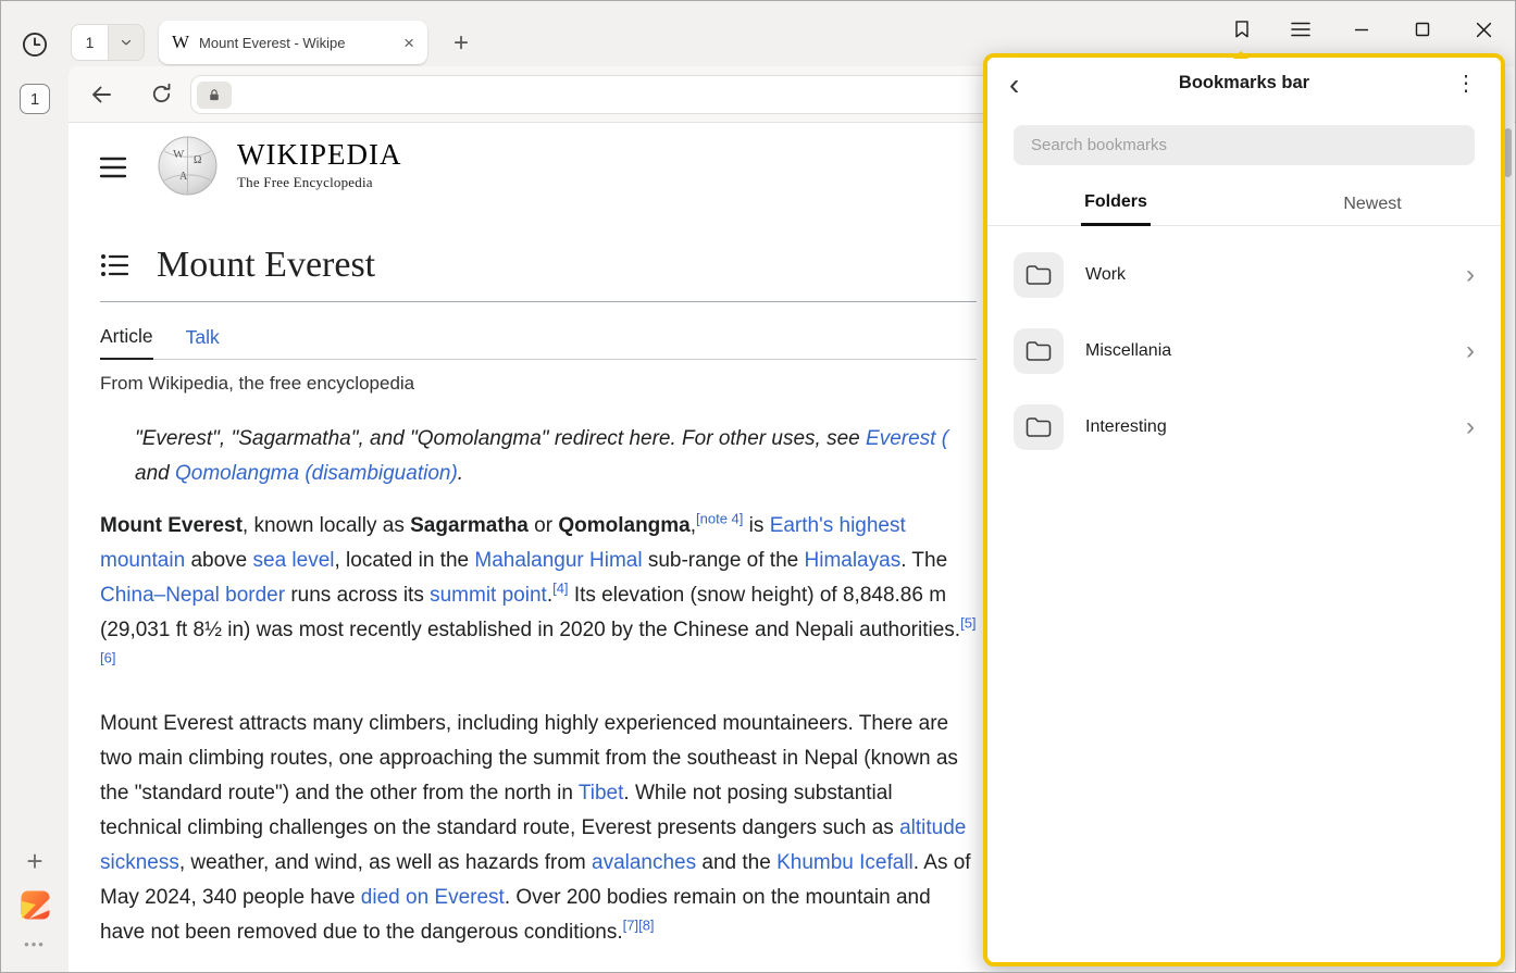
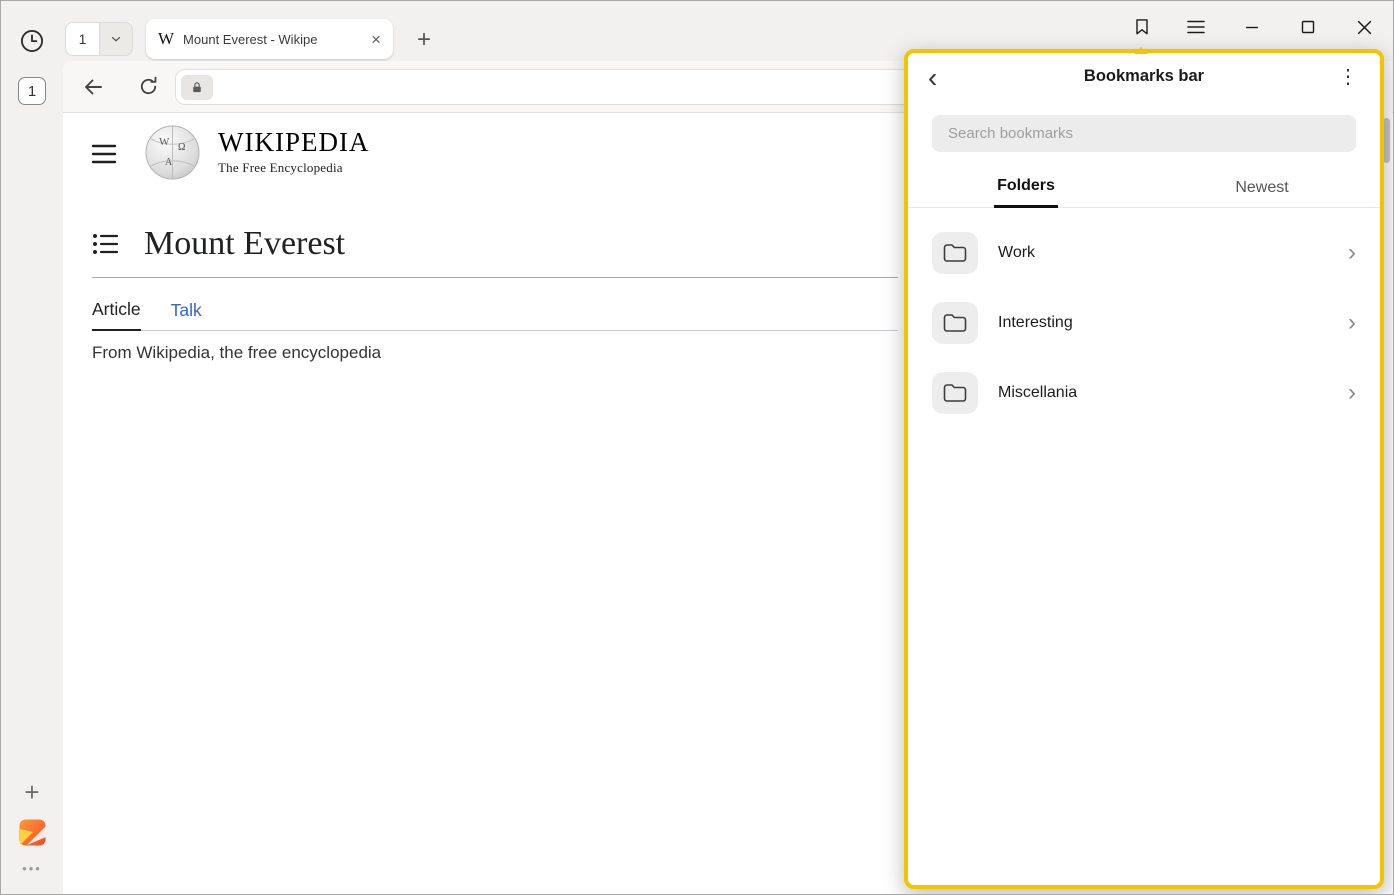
  1
  +
  •••
  1
  W
  Mount Everest - Wikipe
  ×
  +
  W
  Ω
  A
  WIKIPEDIA
  The Free Encyclopedia
  Mount Everest
  Article
  Talk
  From Wikipedia, the free encyclopedia
- "Everest", "Sagarmatha", and "Qomolangma" redirect here. For other uses, see Everest (
- and Qomolangma (disambiguation).
- Mount Everest, known locally as Sagarmatha or Qomolangma,[note 4] is Earth's highest mountain above sea level, located in the Mahalangur Himal sub-range of the Himalayas. The China–Nepal border runs across its summit point.[4] Its elevation (snow height) of 8,848.86 m (29,031 ft 8½ in) was most recently established in 2020 by the Chinese and Nepali authorities.[5][6]
- Mount Everest attracts many climbers, including highly experienced mountaineers. There are two main climbing routes, one approaching the summit from the southeast in Nepal (known as the "standard route") and the other from the north in Tibet. While not posing substantial technical climbing challenges on the standard route, Everest presents dangers such as altitude sickness, weather, and wind, as well as hazards from avalanches and the Khumbu Icefall. As of May 2024, 340 people have died on Everest. Over 200 bodies remain on the mountain and have not been removed due to the dangerous conditions.[7][8]
  ‹
  Bookmarks bar
  ⋮
  Search bookmarks
  Folders
  Newest
  Work
  ›
- Miscellania
+ Interesting
  ›
- Interesting
+ Miscellania
  ›
